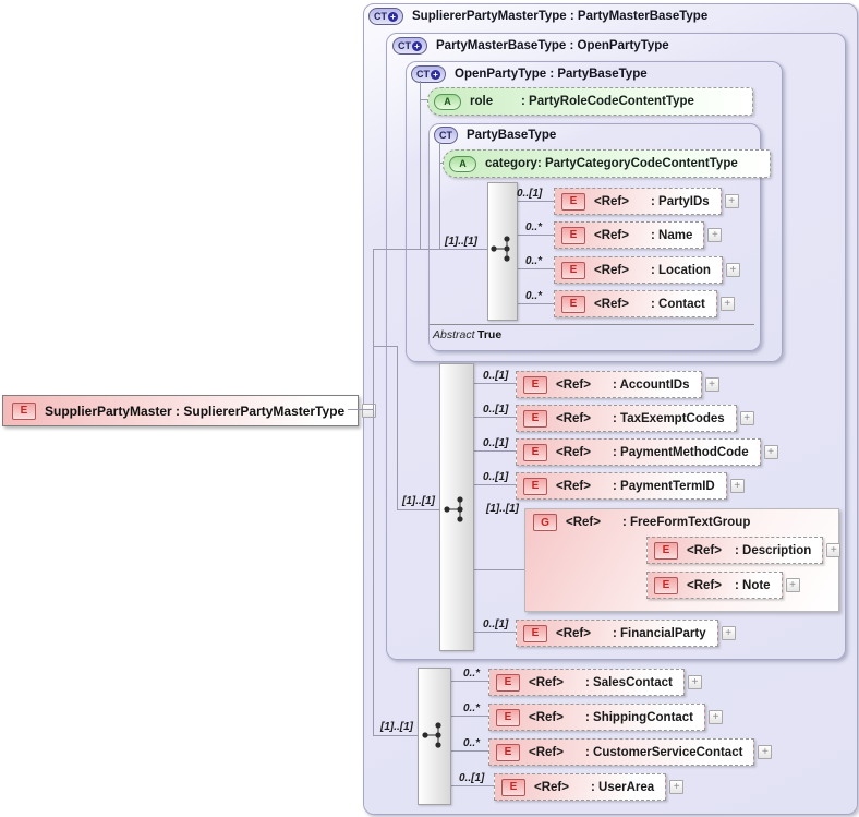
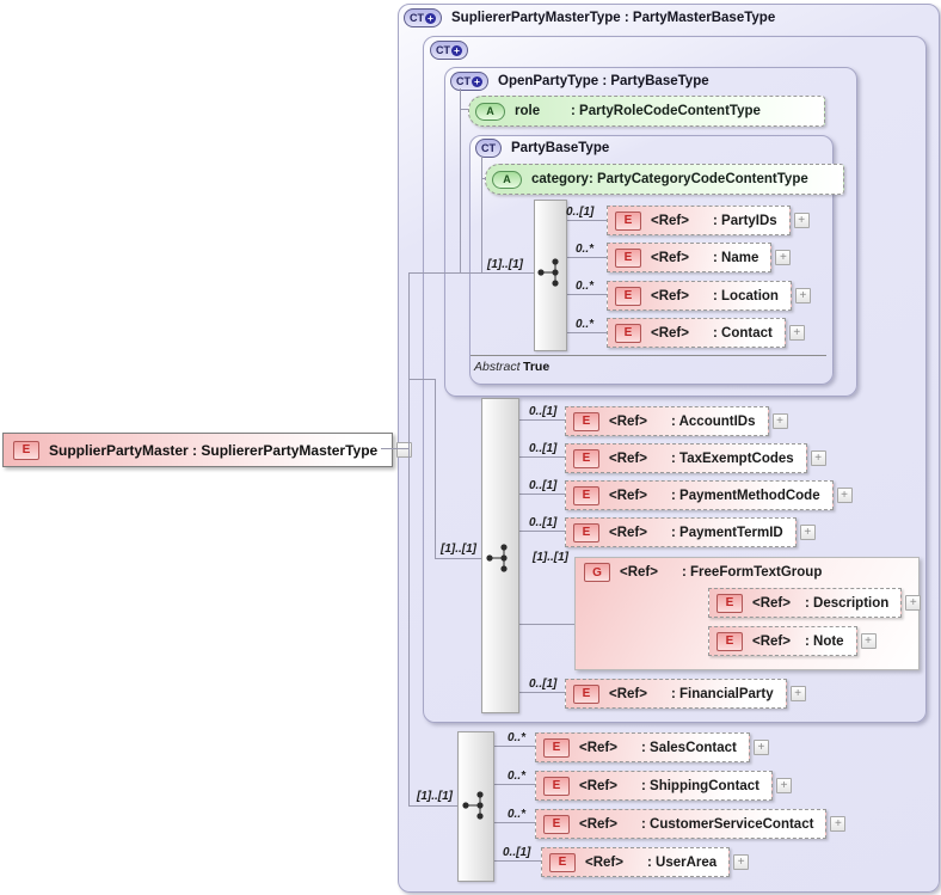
  CT
  +
  SupliererPartyMasterType : PartyMasterBaseType
  CT
  +
- PartyMasterBaseType : OpenPartyType
  CT
  +
  OpenPartyType : PartyBaseType
  CT
  PartyBaseType
  A
  role
  : PartyRoleCodeContentType
  A
  category
  : PartyCategoryCodeContentType
  E
  SupplierPartyMaster : SupliererPartyMasterType
  −
  [1]..[1]
  0..[1]
  0..*
  0..*
  0..*
  [1]..[1]
  0..[1]
  0..[1]
  0..[1]
  0..[1]
  0..[1]
  [1]..[1]
  [1]..[1]
  0..*
  0..*
  0..*
  0..[1]
  E
  <Ref>
  : PartyIDs
  +
  E
  <Ref>
  : Name
  +
  E
  <Ref>
  : Location
  +
  E
  <Ref>
  : Contact
  +
  Abstract
  True
  E
  <Ref>
  : AccountIDs
  +
  E
  <Ref>
  : TaxExemptCodes
  +
  E
  <Ref>
  : PaymentMethodCode
  +
  E
  <Ref>
  : PaymentTermID
  +
  G
  <Ref>
  : FreeFormTextGroup
  E
  <Ref>
  : Description
  +
  E
  <Ref>
  : Note
  +
  E
  <Ref>
  : FinancialParty
  +
  E
  <Ref>
  : SalesContact
  +
  E
  <Ref>
  : ShippingContact
  +
  E
  <Ref>
  : CustomerServiceContact
  +
  E
  <Ref>
  : UserArea
  +
